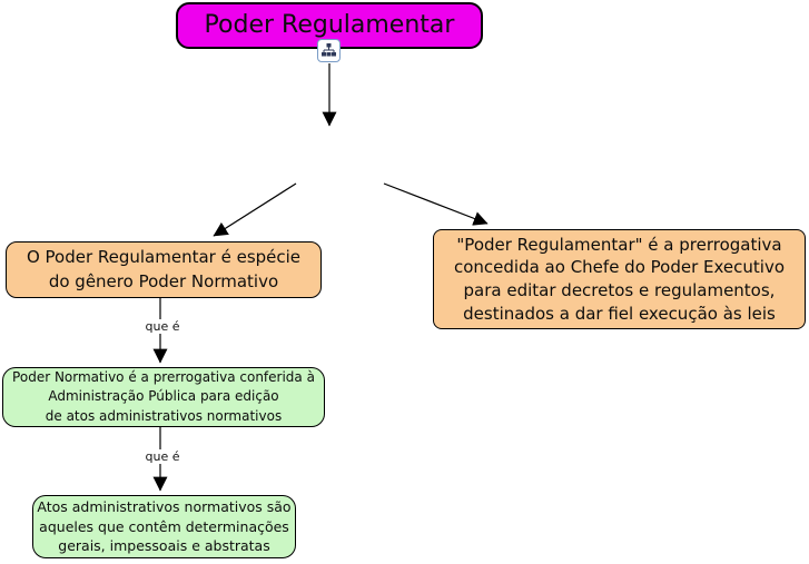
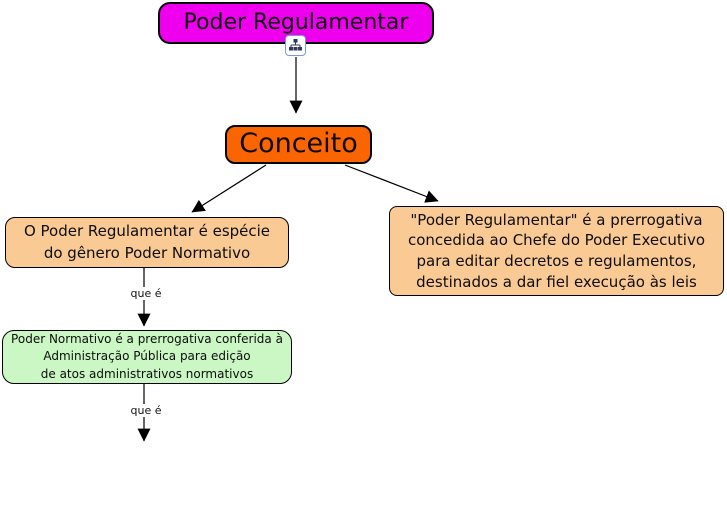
  Poder Regulamentar
+ Conceito
  O Poder Regulamentar é espécie
  do gênero Poder Normativo
  "Poder Regulamentar" é a prerrogativa
  concedida ao Chefe do Poder Executivo
  para editar decretos e regulamentos,
  destinados a dar fiel execução às leis
  Poder Normativo é a prerrogativa conferida à
  Administração Pública para edição
  de atos administrativos normativos
- Atos administrativos normativos são
- aqueles que contêm determinações
- gerais, impessoais e abstratas
  que é
  que é
